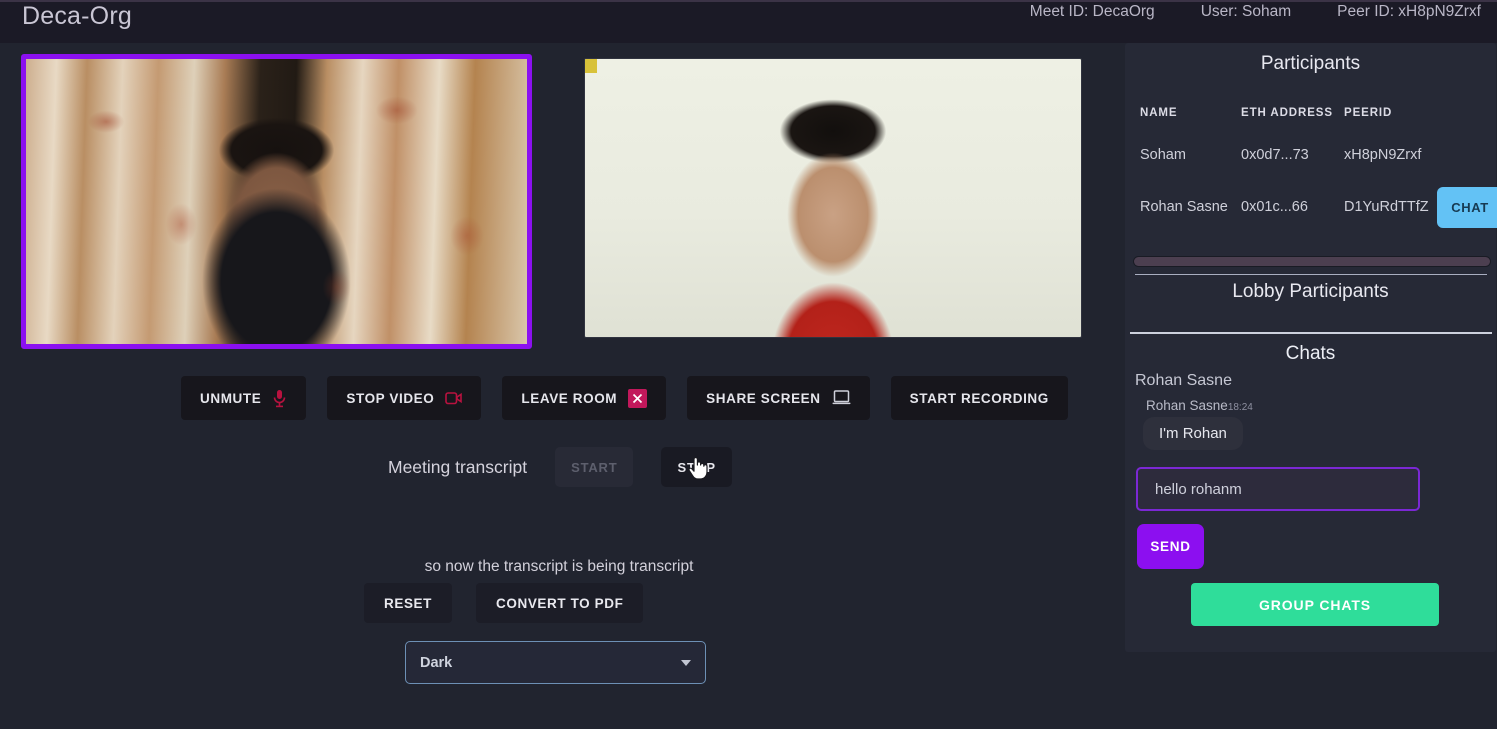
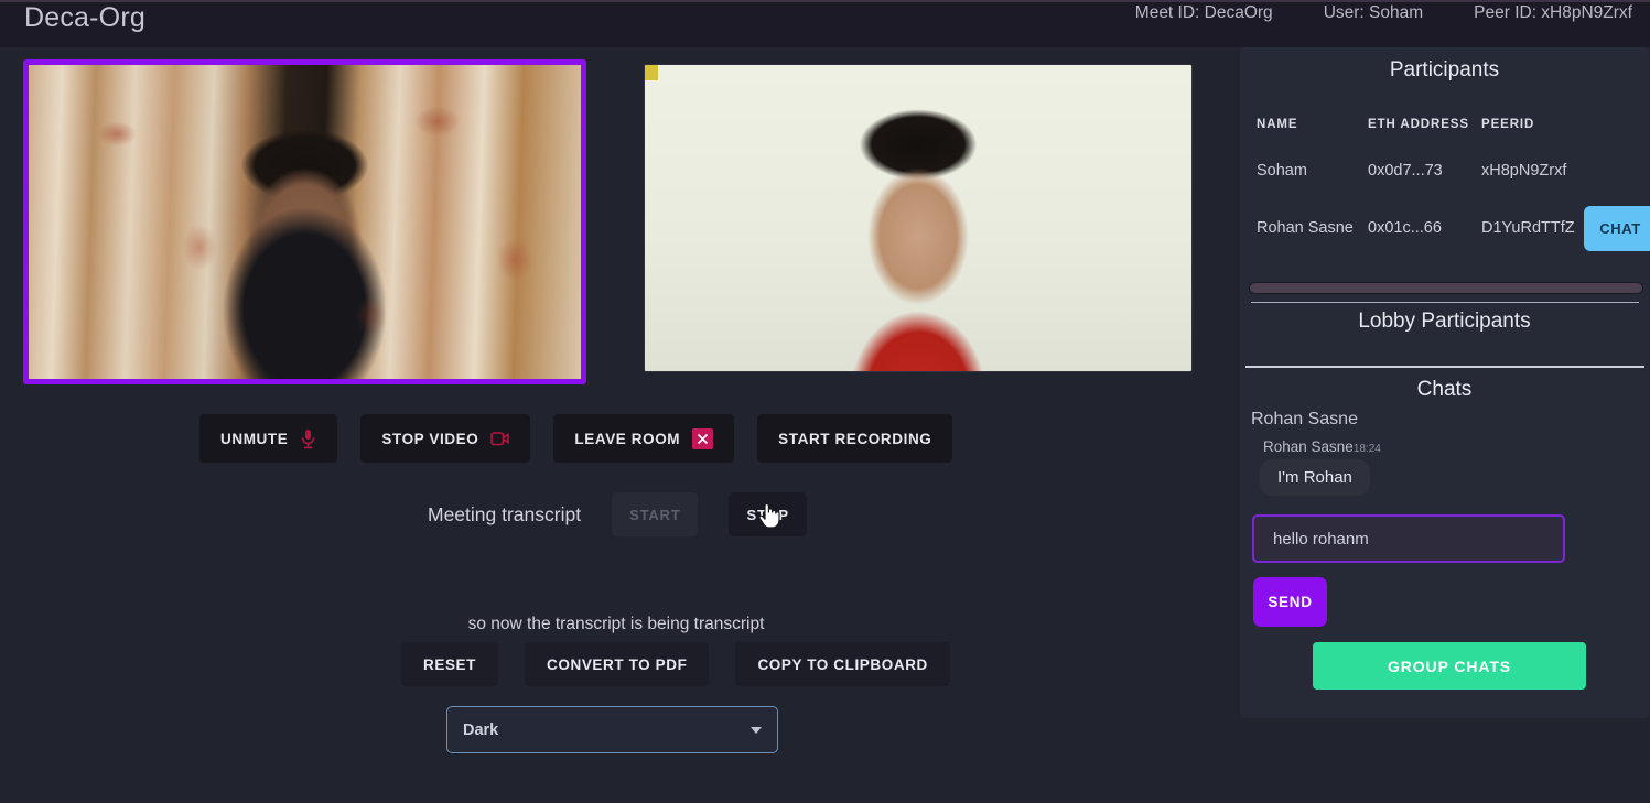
  Deca-Org
  Meet ID: DecaOrg
  User: Soham
  Peer ID: xH8pN9Zrxf
  UNMUTE
  STOP VIDEO
  LEAVE ROOM
- SHARE SCREEN
  START RECORDING
  Meeting transcript
  START
  STP
  so now the transcript is being transcript
  RESET
  CONVERT TO PDF
+ COPY TO CLIPBOARD
  Dark
  Participants
  NAME
  ETH ADDRESS
  PEERID
  Soham
  0x0d7...73
  xH8pN9Zrxf
  Rohan Sasne
  0x01c...66
  D1YuRdTTfZ
  CHAT
  Lobby Participants
  Chats
  Rohan Sasne
  Rohan Sasne18:24
  I'm Rohan
  hello rohanm
  SEND
  GROUP CHATS
